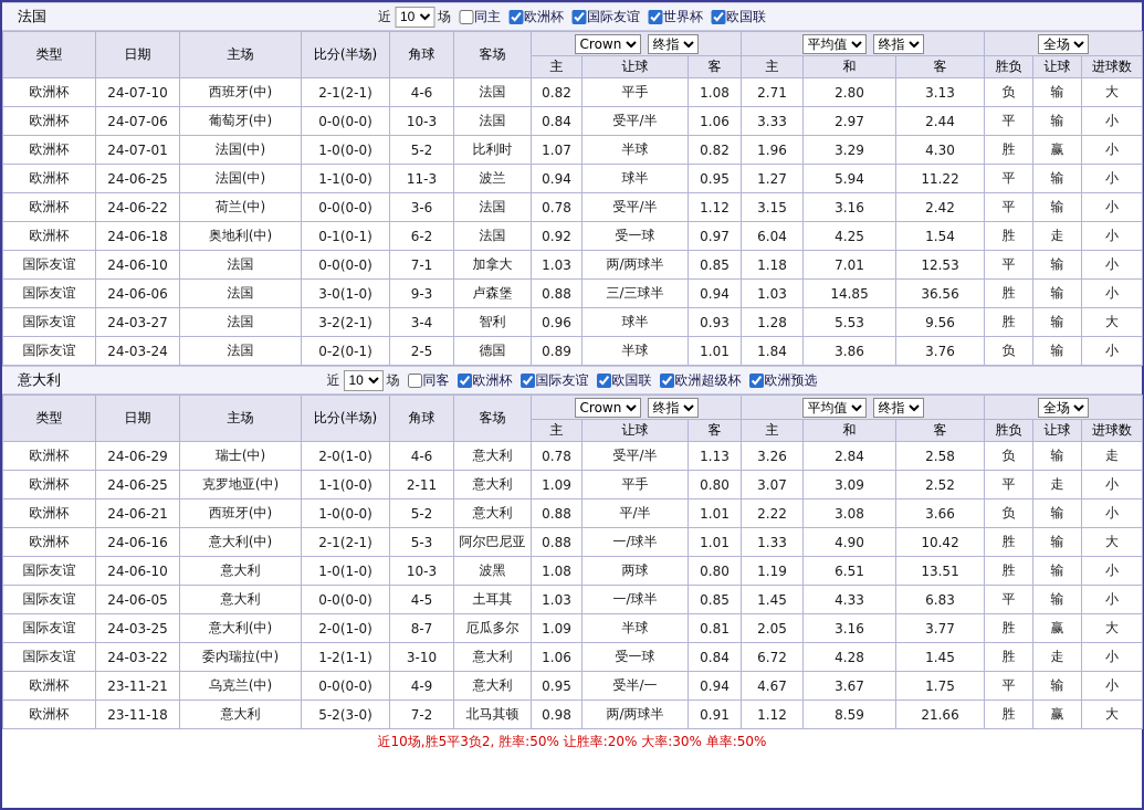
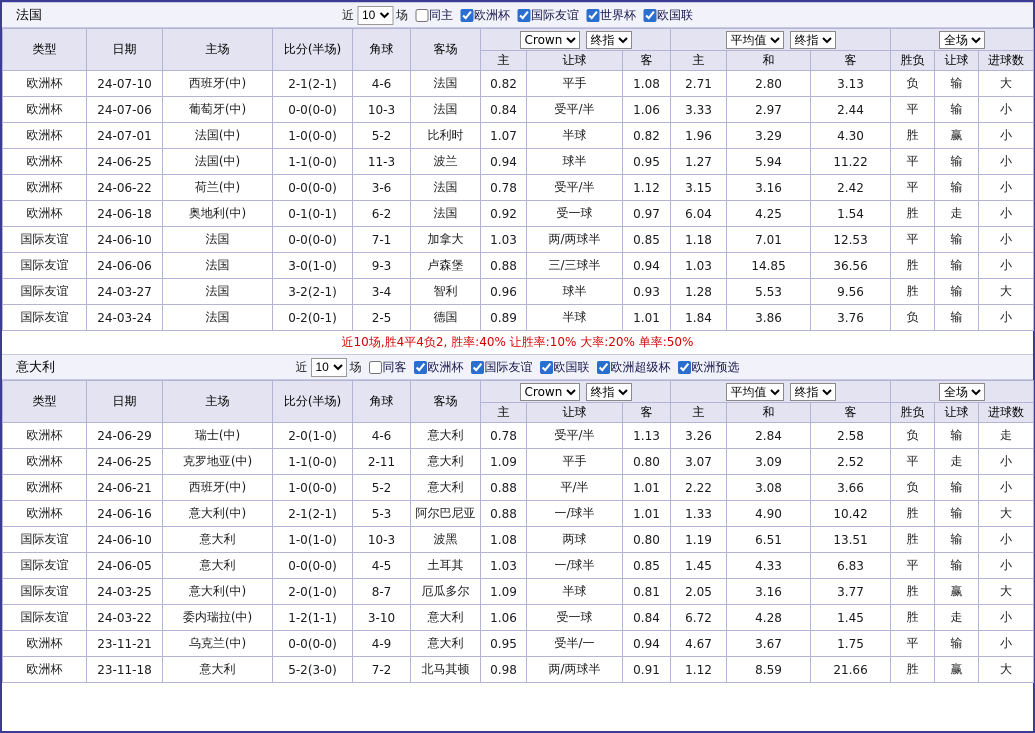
  法国
  近
  10
  场
  同主
  欧洲杯
  国际友谊
  世界杯
  欧国联
  类型	日期	主场	比分(半场)	角球	客场	Crown 终指	平均值 终指	全场
  主	让球	客	主	和	客	胜负	让球	进球数
  欧洲杯	24-07-10	西班牙(中)	2-1(2-1)	4-6	法国	0.82	平手	1.08	2.71	2.80	3.13	负	输	大
  欧洲杯	24-07-06	葡萄牙(中)	0-0(0-0)	10-3	法国	0.84	受平/半	1.06	3.33	2.97	2.44	平	输	小
  欧洲杯	24-07-01	法国(中)	1-0(0-0)	5-2	比利时	1.07	半球	0.82	1.96	3.29	4.30	胜	赢	小
  欧洲杯	24-06-25	法国(中)	1-1(0-0)	11-3	波兰	0.94	球半	0.95	1.27	5.94	11.22	平	输	小
  欧洲杯	24-06-22	荷兰(中)	0-0(0-0)	3-6	法国	0.78	受平/半	1.12	3.15	3.16	2.42	平	输	小
  欧洲杯	24-06-18	奥地利(中)	0-1(0-1)	6-2	法国	0.92	受一球	0.97	6.04	4.25	1.54	胜	走	小
  国际友谊	24-06-10	法国	0-0(0-0)	7-1	加拿大	1.03	两/两球半	0.85	1.18	7.01	12.53	平	输	小
  国际友谊	24-06-06	法国	3-0(1-0)	9-3	卢森堡	0.88	三/三球半	0.94	1.03	14.85	36.56	胜	输	小
  国际友谊	24-03-27	法国	3-2(2-1)	3-4	智利	0.96	球半	0.93	1.28	5.53	9.56	胜	输	大
  国际友谊	24-03-24	法国	0-2(0-1)	2-5	德国	0.89	半球	1.01	1.84	3.86	3.76	负	输	小
+ 近10场,胜4平4负2, 胜率:40% 让胜率:10% 大率:20% 单率:50%
  意大利
  近
  10
  场
  同客
  欧洲杯
  国际友谊
  欧国联
  欧洲超级杯
  欧洲预选
  类型	日期	主场	比分(半场)	角球	客场	Crown 终指	平均值 终指	全场
  主	让球	客	主	和	客	胜负	让球	进球数
  欧洲杯	24-06-29	瑞士(中)	2-0(1-0)	4-6	意大利	0.78	受平/半	1.13	3.26	2.84	2.58	负	输	走
  欧洲杯	24-06-25	克罗地亚(中)	1-1(0-0)	2-11	意大利	1.09	平手	0.80	3.07	3.09	2.52	平	走	小
  欧洲杯	24-06-21	西班牙(中)	1-0(0-0)	5-2	意大利	0.88	平/半	1.01	2.22	3.08	3.66	负	输	小
  欧洲杯	24-06-16	意大利(中)	2-1(2-1)	5-3	阿尔巴尼亚	0.88	一/球半	1.01	1.33	4.90	10.42	胜	输	大
  国际友谊	24-06-10	意大利	1-0(1-0)	10-3	波黑	1.08	两球	0.80	1.19	6.51	13.51	胜	输	小
  国际友谊	24-06-05	意大利	0-0(0-0)	4-5	土耳其	1.03	一/球半	0.85	1.45	4.33	6.83	平	输	小
  国际友谊	24-03-25	意大利(中)	2-0(1-0)	8-7	厄瓜多尔	1.09	半球	0.81	2.05	3.16	3.77	胜	赢	大
  国际友谊	24-03-22	委内瑞拉(中)	1-2(1-1)	3-10	意大利	1.06	受一球	0.84	6.72	4.28	1.45	胜	走	小
  欧洲杯	23-11-21	乌克兰(中)	0-0(0-0)	4-9	意大利	0.95	受半/一	0.94	4.67	3.67	1.75	平	输	小
  欧洲杯	23-11-18	意大利	5-2(3-0)	7-2	北马其顿	0.98	两/两球半	0.91	1.12	8.59	21.66	胜	赢	大
- 近10场,胜5平3负2, 胜率:50% 让胜率:20% 大率:30% 单率:50%
